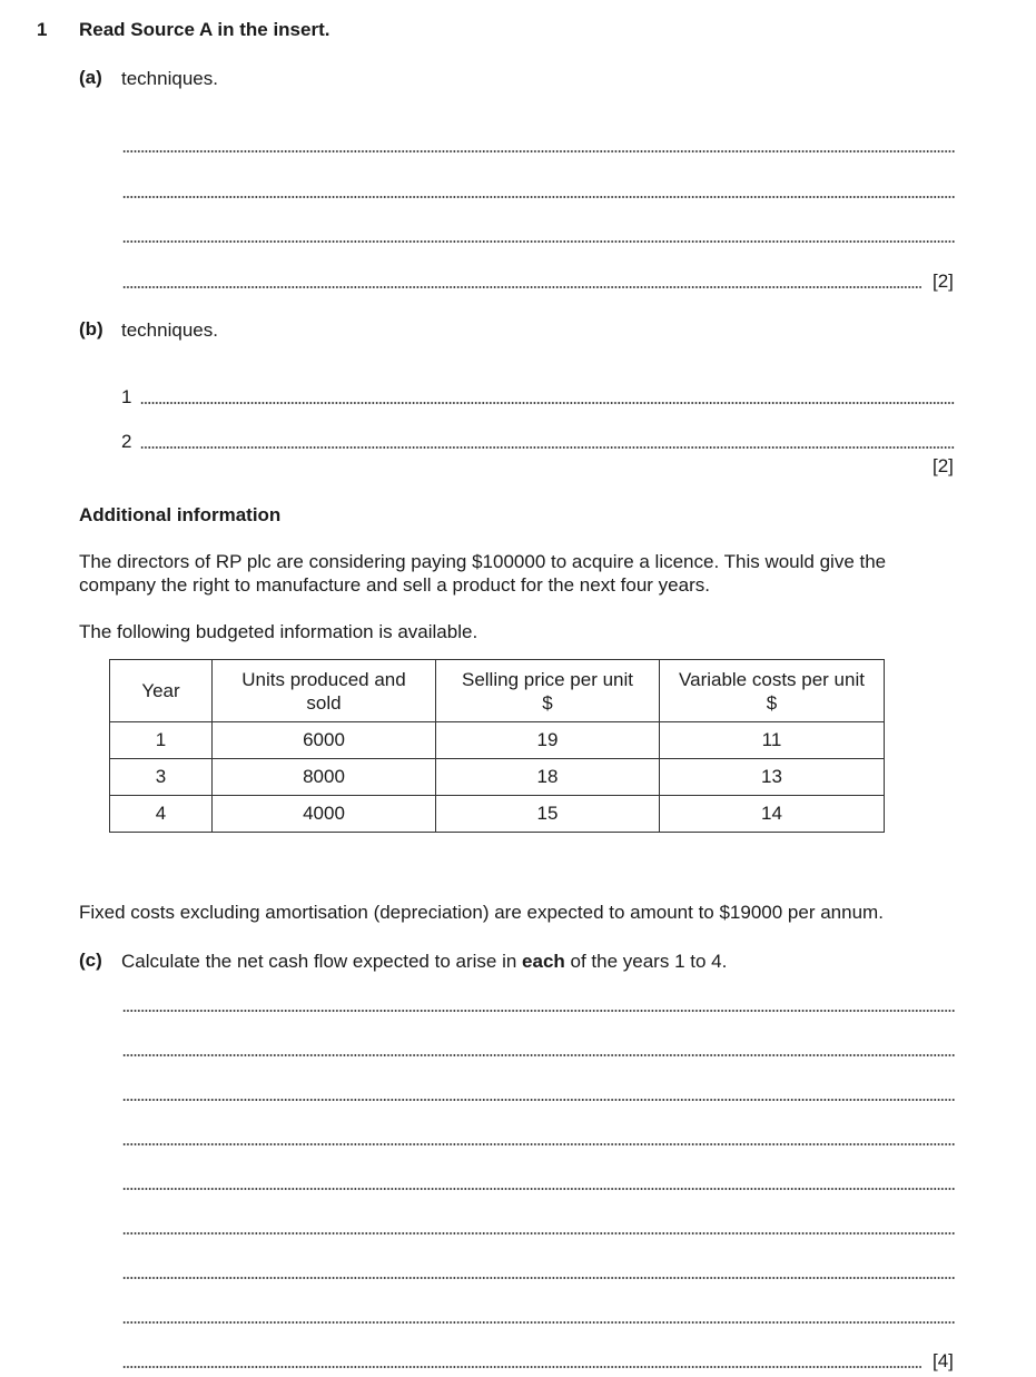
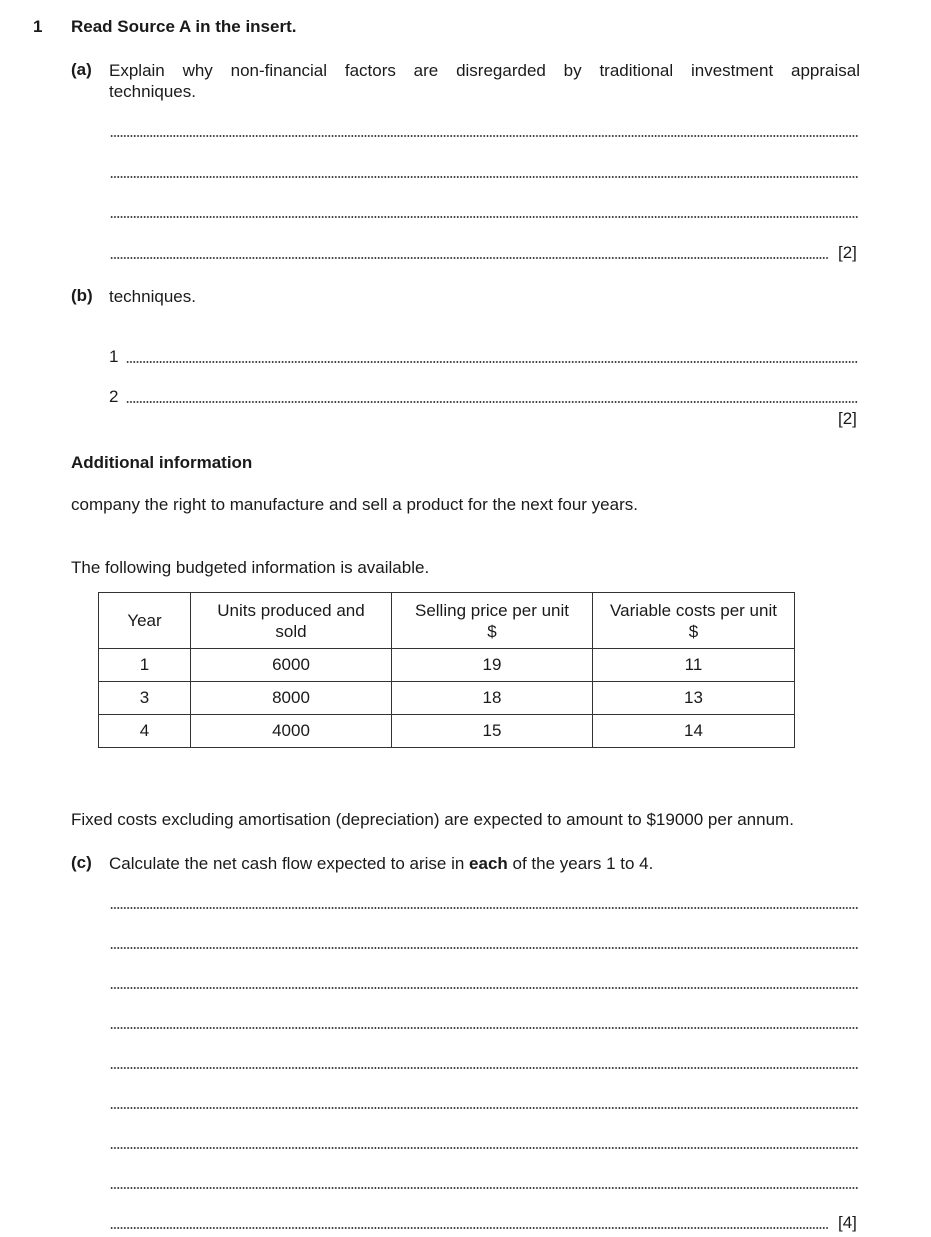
  1
  Read Source A in the insert.
  (a)
+ Explain why non-financial factors are disregarded by traditional investment appraisal
  techniques.
  [2]
  (b)
  techniques.
  1
  2
  [2]
  Additional information
- The directors of RP plc are considering paying $100000 to acquire a licence. This would give the
  company the right to manufacture and sell a product for the next four years.
  The following budgeted information is available.
  Year	Units produced andsold	Selling price per unit$	Variable costs per unit$
  1	6000	19	11
  3	8000	18	13
  4	4000	15	14
  Fixed costs excluding amortisation (depreciation) are expected to amount to $19000 per annum.
  (c)
  Calculate the net cash flow expected to arise in each of the years 1 to 4.
  [4]
